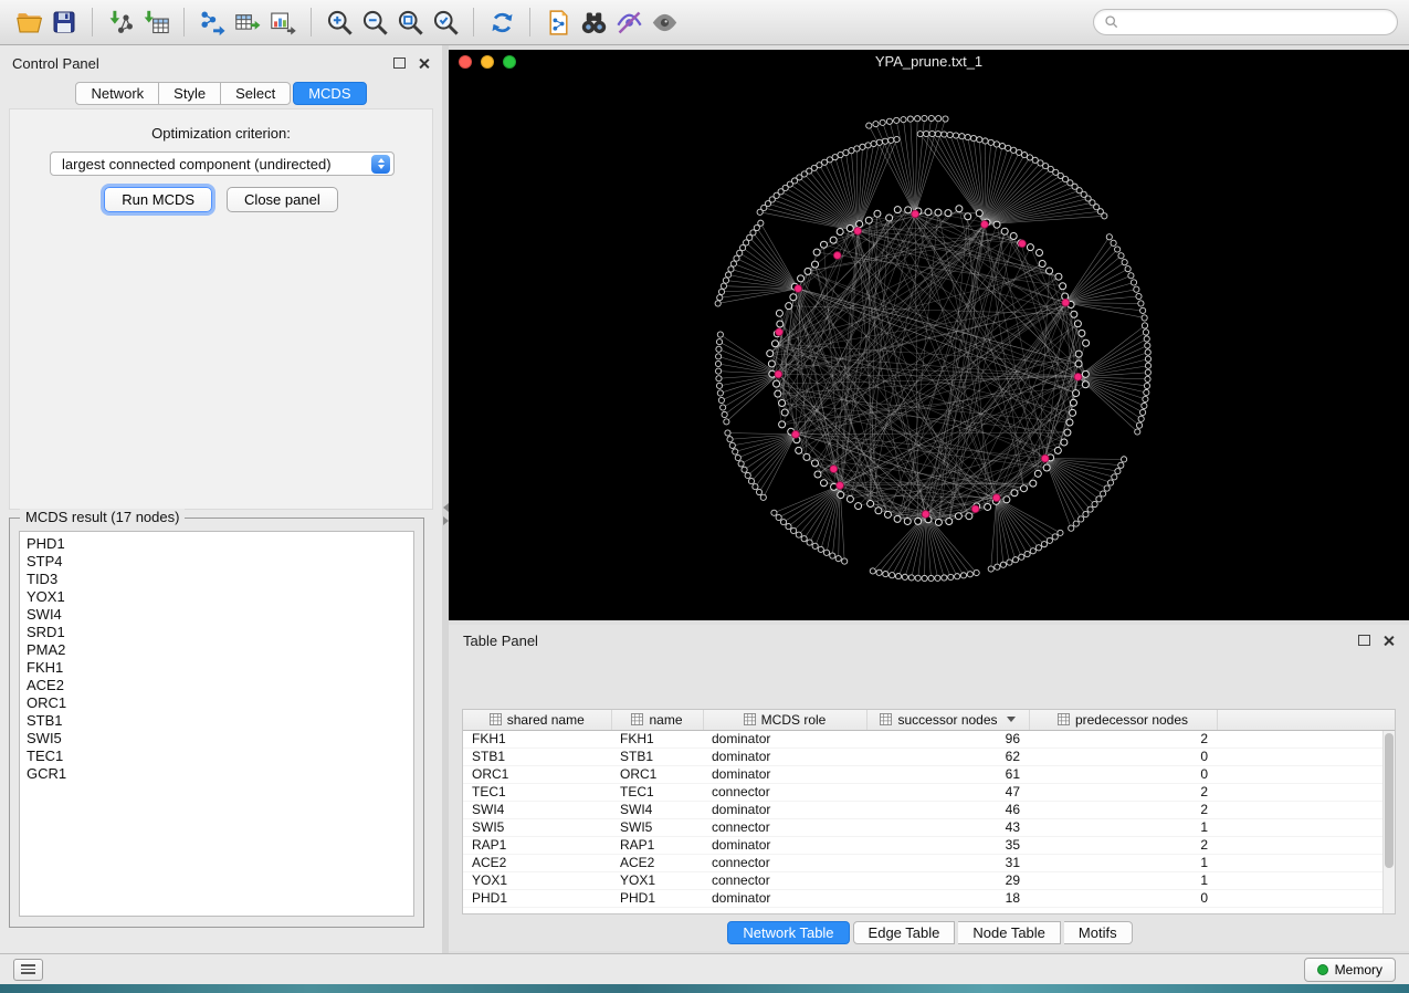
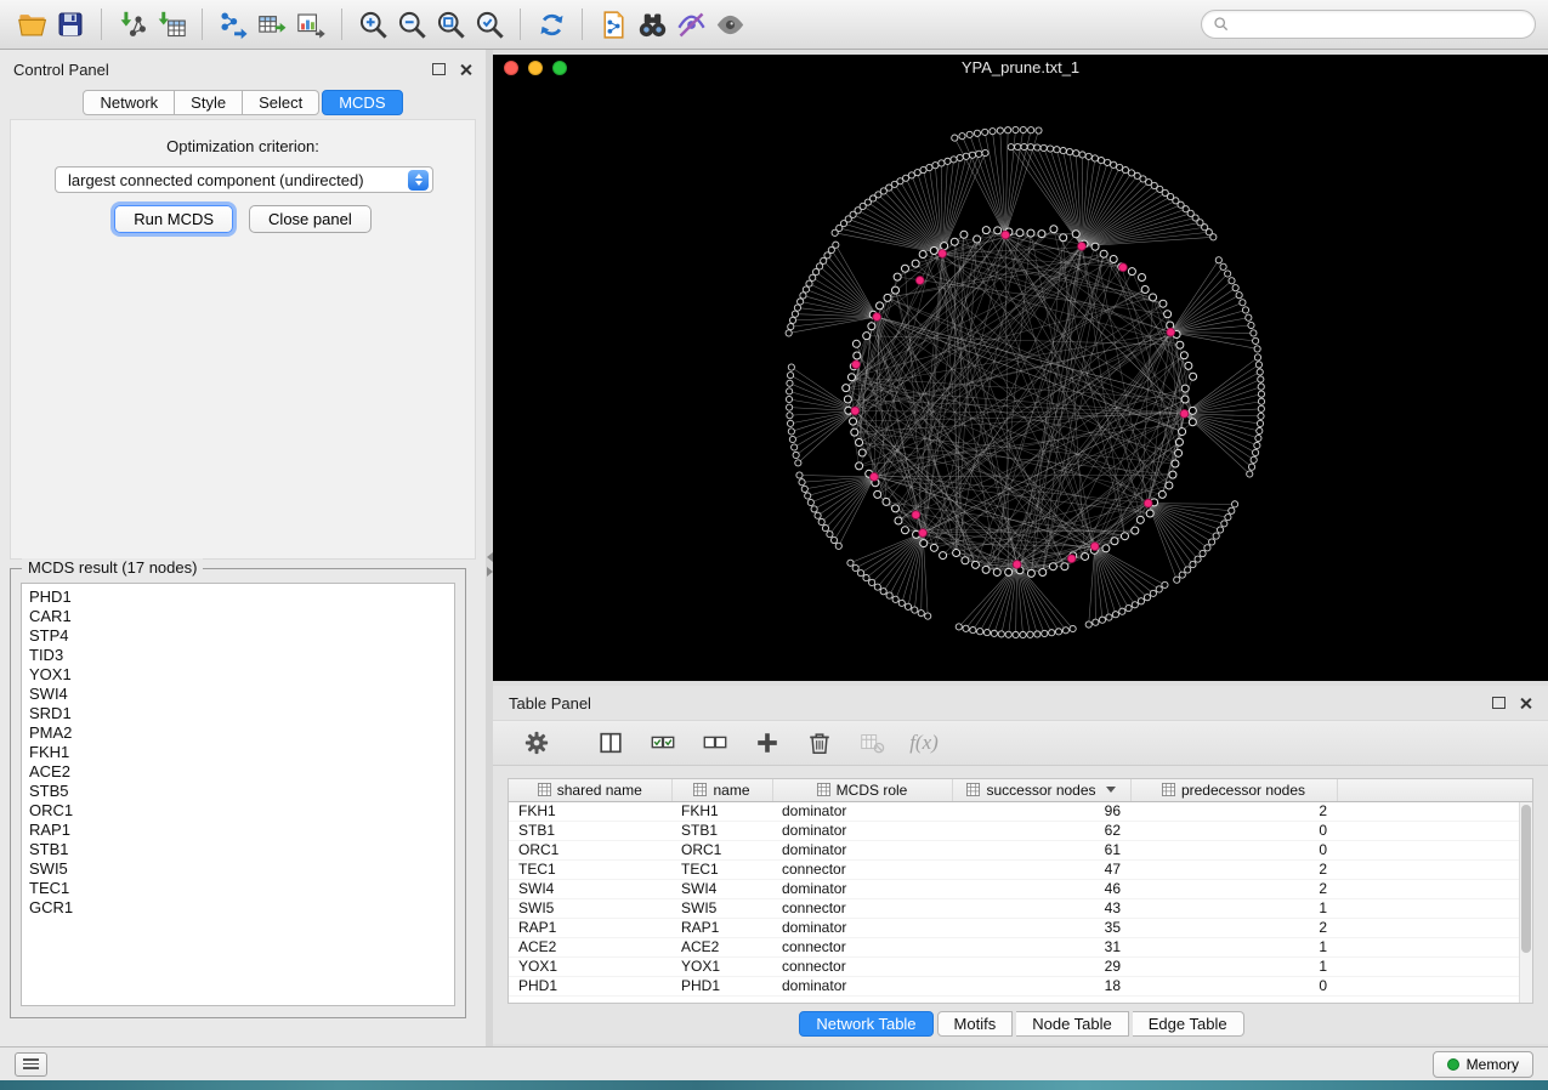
  Control Panel
  Network
  Style
  Select
  MCDS
  Optimization criterion:
  largest connected component (undirected)
  Run MCDS
  Close panel
  MCDS result (17 nodes)
  PHD1
+ CAR1
  STP4
  TID3
  YOX1
  SWI4
  SRD1
  PMA2
  FKH1
  ACE2
+ STB5
  ORC1
+ RAP1
  STB1
  SWI5
  TEC1
  GCR1
  YPA_prune.txt_1
  Table Panel
+ f(x)
  shared name	name	MCDS role	successor nodes	predecessor nodes
  FKH1	FKH1	dominator	96	2
  STB1	STB1	dominator	62	0
  ORC1	ORC1	dominator	61	0
  TEC1	TEC1	connector	47	2
  SWI4	SWI4	dominator	46	2
  SWI5	SWI5	connector	43	1
  RAP1	RAP1	dominator	35	2
  ACE2	ACE2	connector	31	1
  YOX1	YOX1	connector	29	1
  PHD1	PHD1	dominator	18	0
  Network Table
- Edge Table
+ Motifs
  Node Table
- Motifs
+ Edge Table
  Memory
